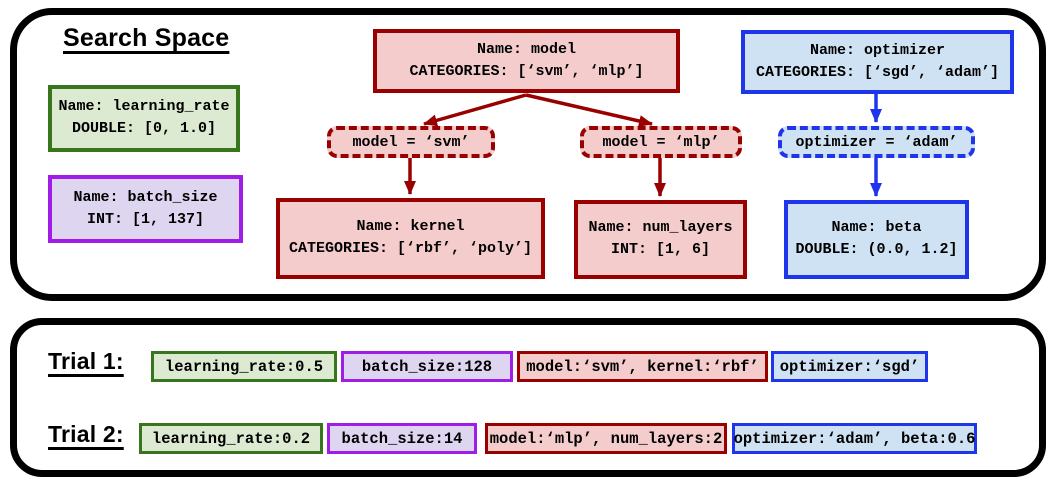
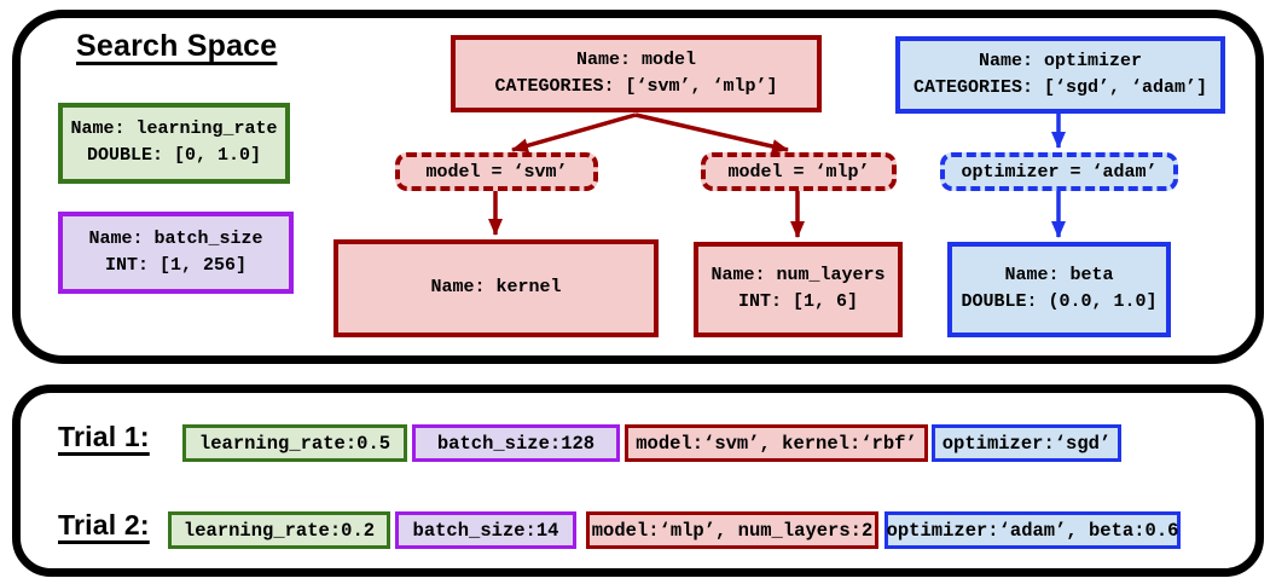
  Search Space
  Name: learning_rate
  DOUBLE: [0, 1.0]
  Name: batch_size
- INT: [1, 137]
+ INT: [1, 256]
  Name: model
  CATEGORIES: [‘svm’, ‘mlp’]
  Name: optimizer
  CATEGORIES: [‘sgd’, ‘adam’]
  model = ‘svm’
  model = ‘mlp’
  optimizer = ‘adam’
  Name: kernel
- CATEGORIES: [‘rbf’, ‘poly’]
  Name: num_layers
  INT: [1, 6]
  Name: beta
- DOUBLE: (0.0, 1.2]
+ DOUBLE: (0.0, 1.0]
  Trial 1:
  learning_rate:0.5
  batch_size:128
  model:‘svm’, kernel:‘rbf’
  optimizer:‘sgd’
  Trial 2:
  learning_rate:0.2
  batch_size:14
  model:‘mlp’, num_layers:2
  optimizer:‘adam’, beta:0.6
